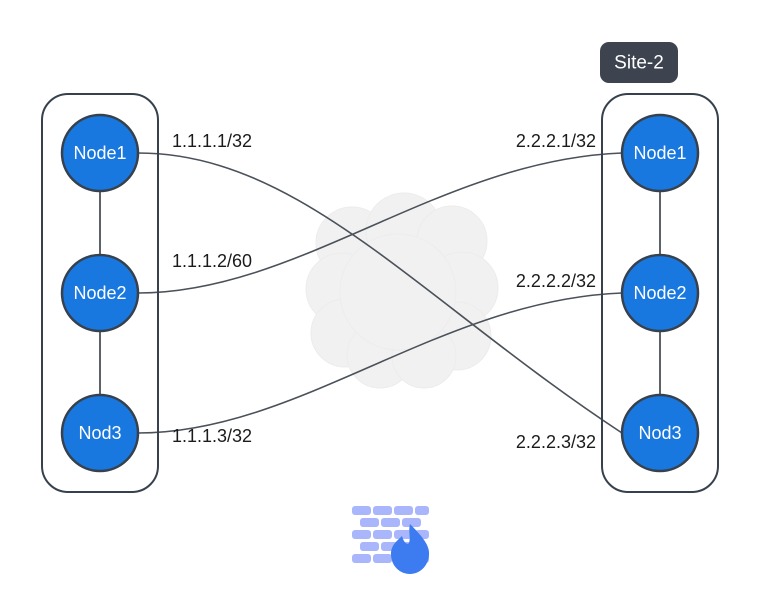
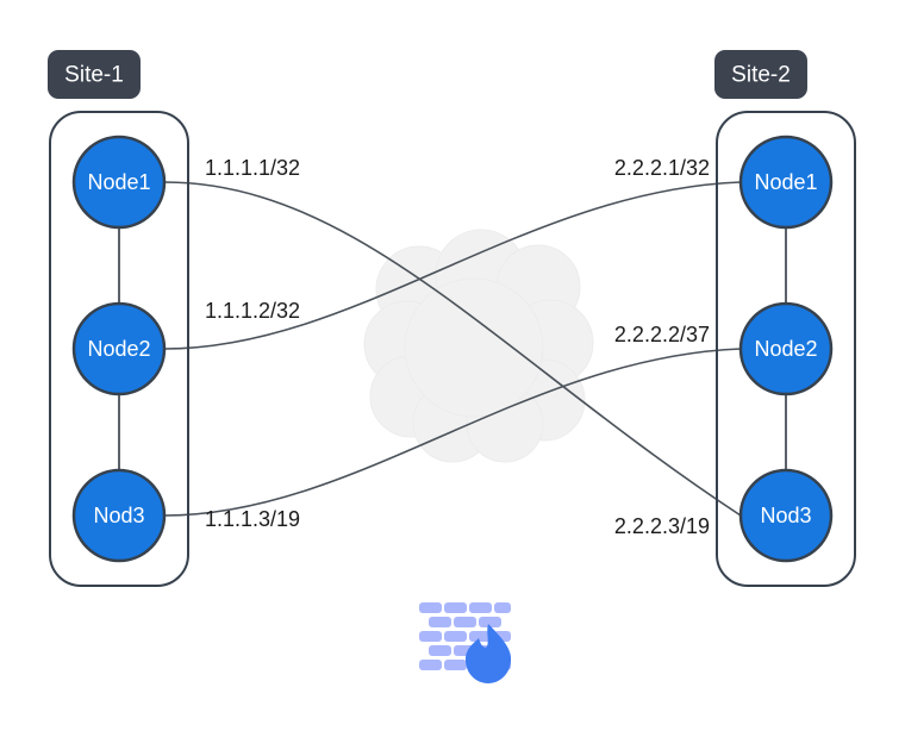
  Node1
  Node2
  Nod3
  Node1
  Node2
  Nod3
+ Site-1
  Site-2
  1.1.1.1/32
- 1.1.1.2/60
+ 1.1.1.2/32
- 1.1.1.3/32
+ 1.1.1.3/19
  2.2.2.1/32
- 2.2.2.2/32
+ 2.2.2.2/37
- 2.2.2.3/32
+ 2.2.2.3/19
